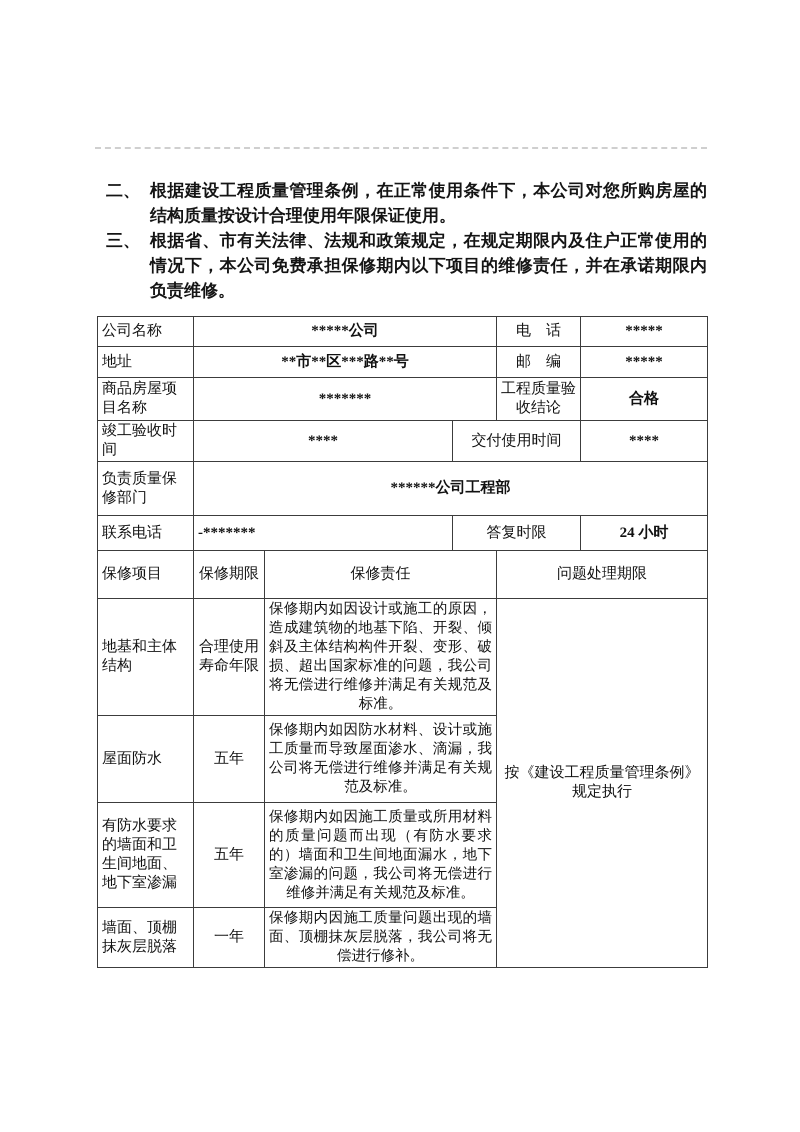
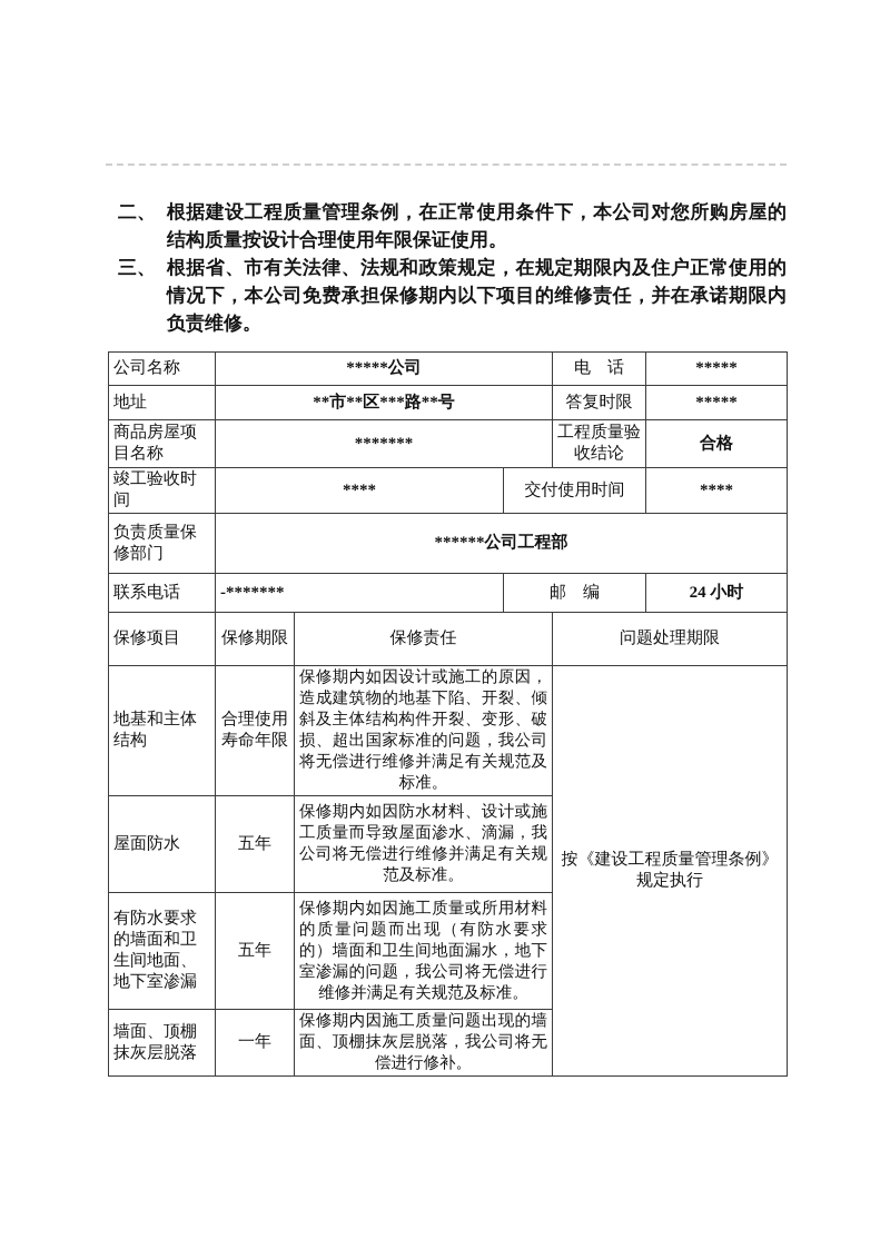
  二、
  根据建设工程质量管理条例，在正常使用条件下，本公司对您所购房屋的结构质量按设计合理使用年限保证使用。
  三、
  根据省、市有关法律、法规和政策规定，在规定期限内及住户正常使用的情况下，本公司免费承担保修期内以下项目的维修责任，并在承诺期限内负责维修。
  公司名称	*****公司	电 话	*****
- 地址	**市**区***路**号	邮 编	*****
+ 地址	**市**区***路**号	答复时限	*****
  商品房屋项目名称	*******	工程质量验收结论	合格
  竣工验收时间	****	交付使用时间	****
  负责质量保修部门	******公司工程部
- 联系电话	-*******	答复时限	24 小时
+ 联系电话	-*******	邮 编	24 小时
  保修项目	保修期限	保修责任	问题处理期限
  地基和主体结构	合理使用寿命年限	保修期内如因设计或施工的原因，造成建筑物的地基下陷、开裂、倾斜及主体结构构件开裂、变形、破损、超出国家标准的问题，我公司将无偿进行维修并满足有关规范及标准。	按《建设工程质量管理条例》规定执行
  屋面防水	五年	保修期内如因防水材料、设计或施工质量而导致屋面渗水、滴漏，我公司将无偿进行维修并满足有关规范及标准。
  有防水要求的墙面和卫生间地面、地下室渗漏	五年	保修期内如因施工质量或所用材料的质量问题而出现（有防水要求的）墙面和卫生间地面漏水，地下室渗漏的问题，我公司将无偿进行维修并满足有关规范及标准。
  墙面、顶棚抹灰层脱落	一年	保修期内因施工质量问题出现的墙面、顶棚抹灰层脱落，我公司将无偿进行修补。
